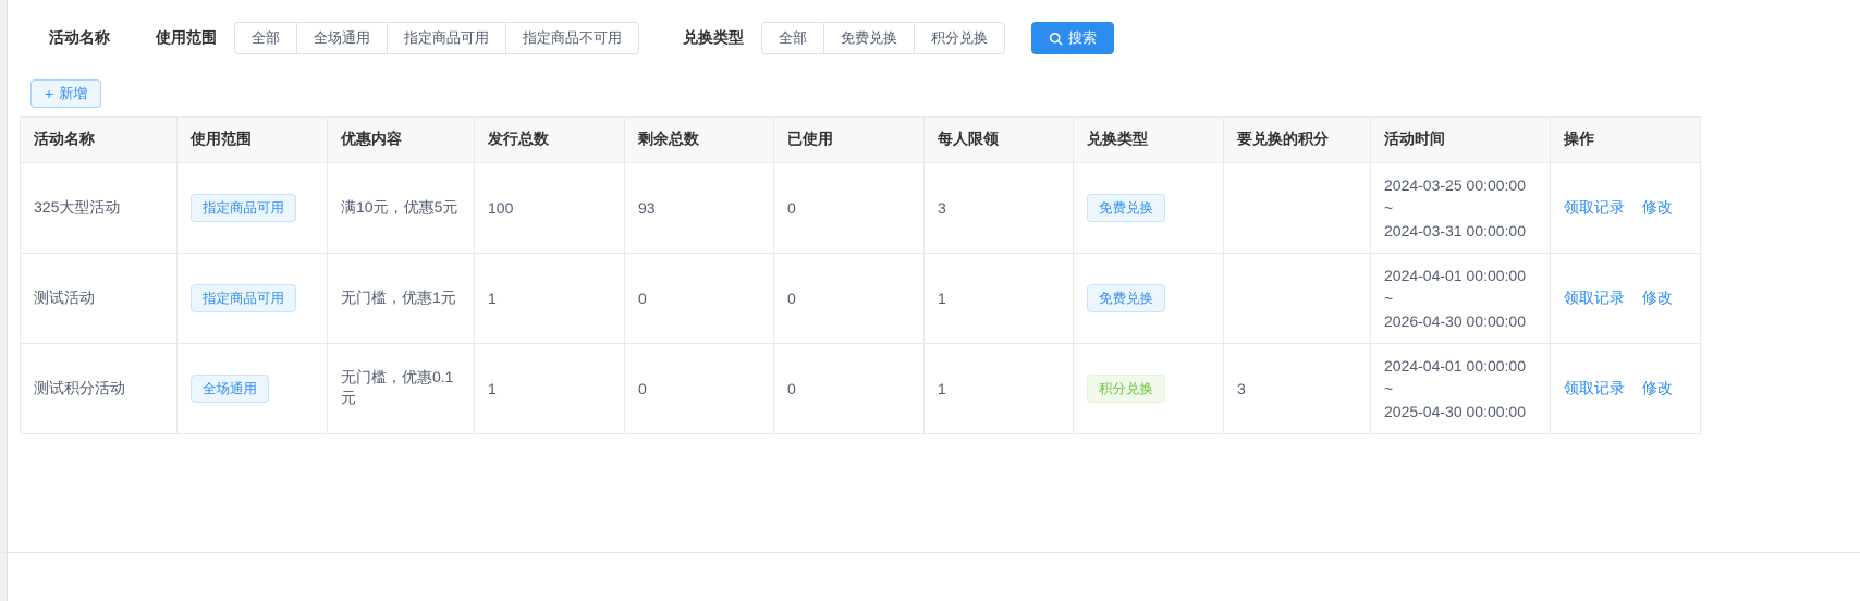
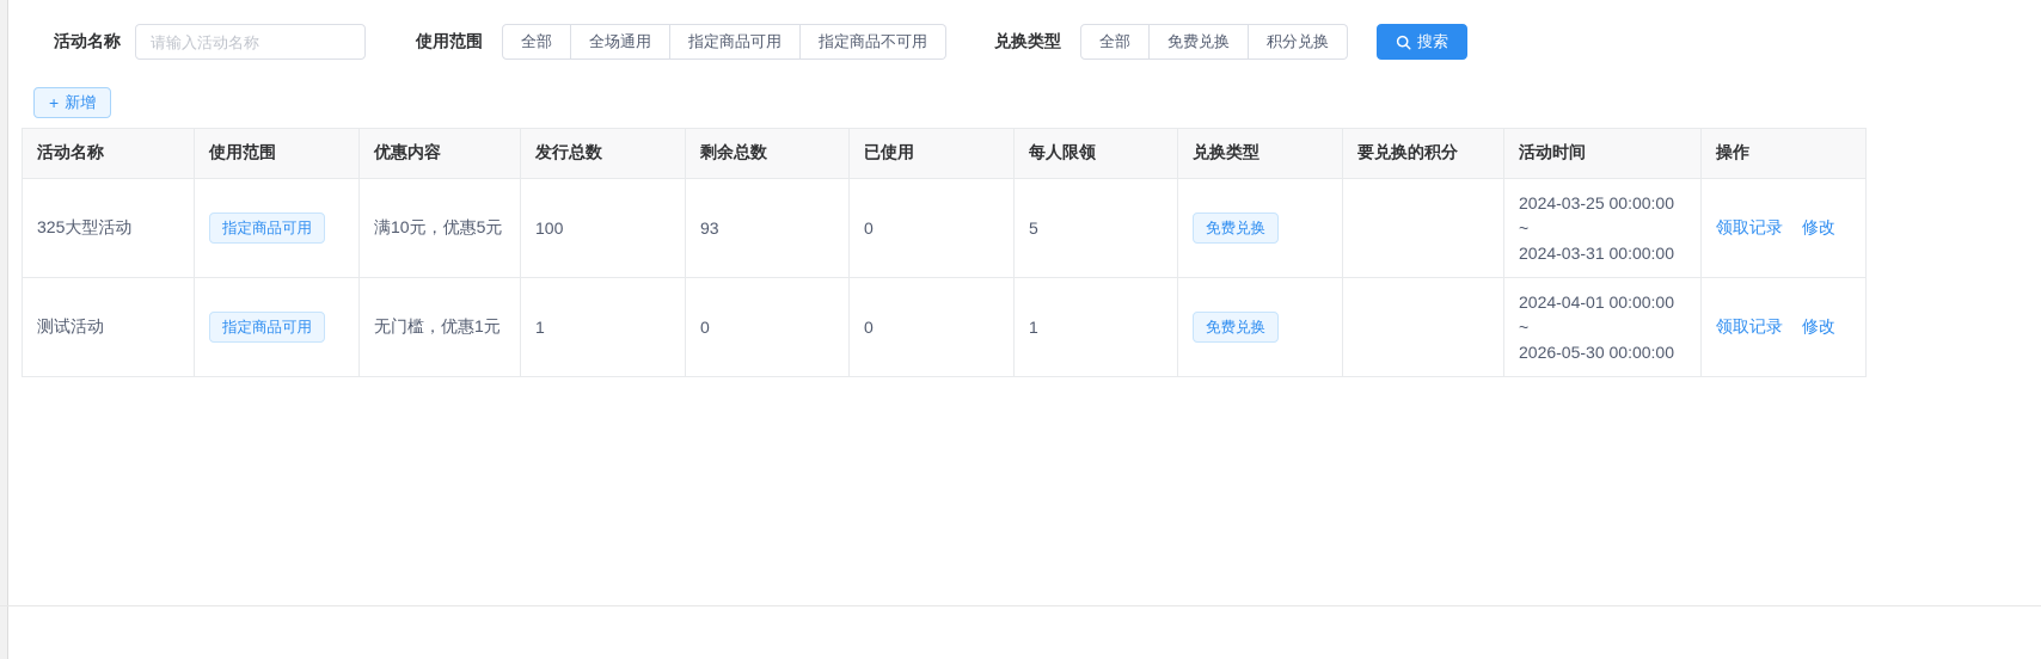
  活动名称
+ 请输入活动名称
  使用范围
  全部
  全场通用
  指定商品可用
  指定商品不可用
  兑换类型
  全部
  免费兑换
  积分兑换
  搜索
  +
  新增
  活动名称	使用范围	优惠内容	发行总数	剩余总数	已使用	每人限领	兑换类型	要兑换的积分	活动时间	操作
- 325大型活动	指定商品可用	满10元，优惠5元	100	93	0	3	免费兑换		2024-03-25 00:00:00 ~ 2024-03-31 00:00:00	领取记录 修改
+ 325大型活动	指定商品可用	满10元，优惠5元	100	93	0	5	免费兑换		2024-03-25 00:00:00 ~ 2024-03-31 00:00:00	领取记录 修改
- 测试活动	指定商品可用	无门槛，优惠1元	1	0	0	1	免费兑换		2024-04-01 00:00:00 ~ 2026-04-30 00:00:00	领取记录 修改
+ 测试活动	指定商品可用	无门槛，优惠1元	1	0	0	1	免费兑换		2024-04-01 00:00:00 ~ 2026-05-30 00:00:00	领取记录 修改
- 测试积分活动	全场通用	无门槛，优惠0.1元	1	0	0	1	积分兑换	3	2024-04-01 00:00:00 ~ 2025-04-30 00:00:00	领取记录 修改
